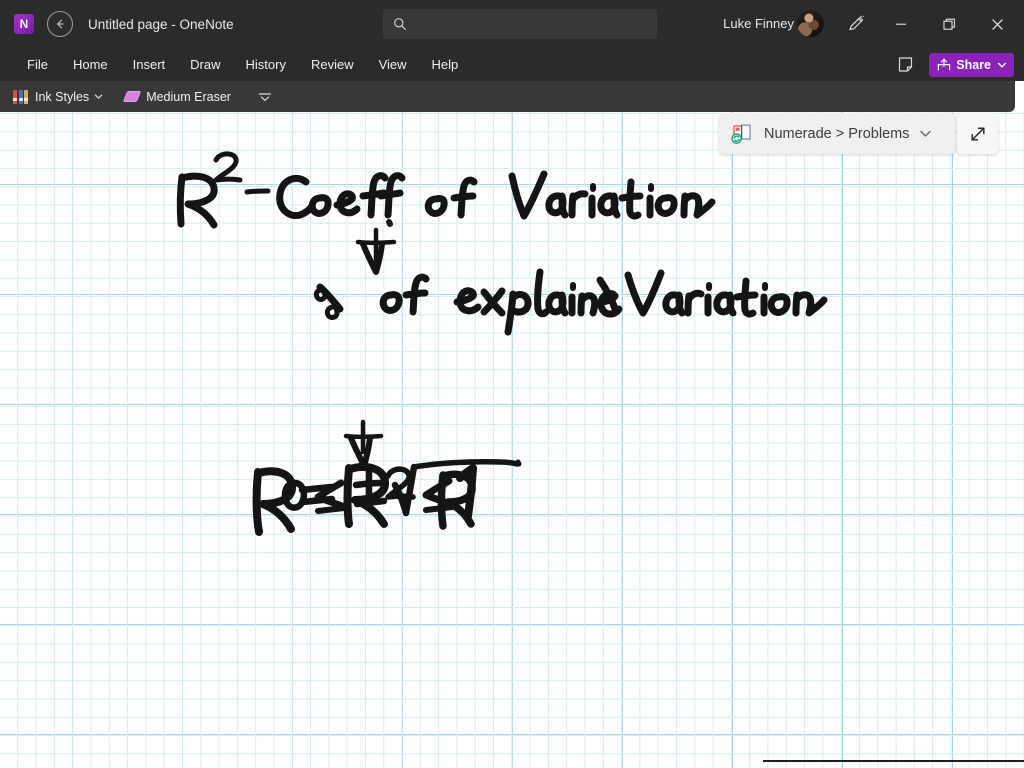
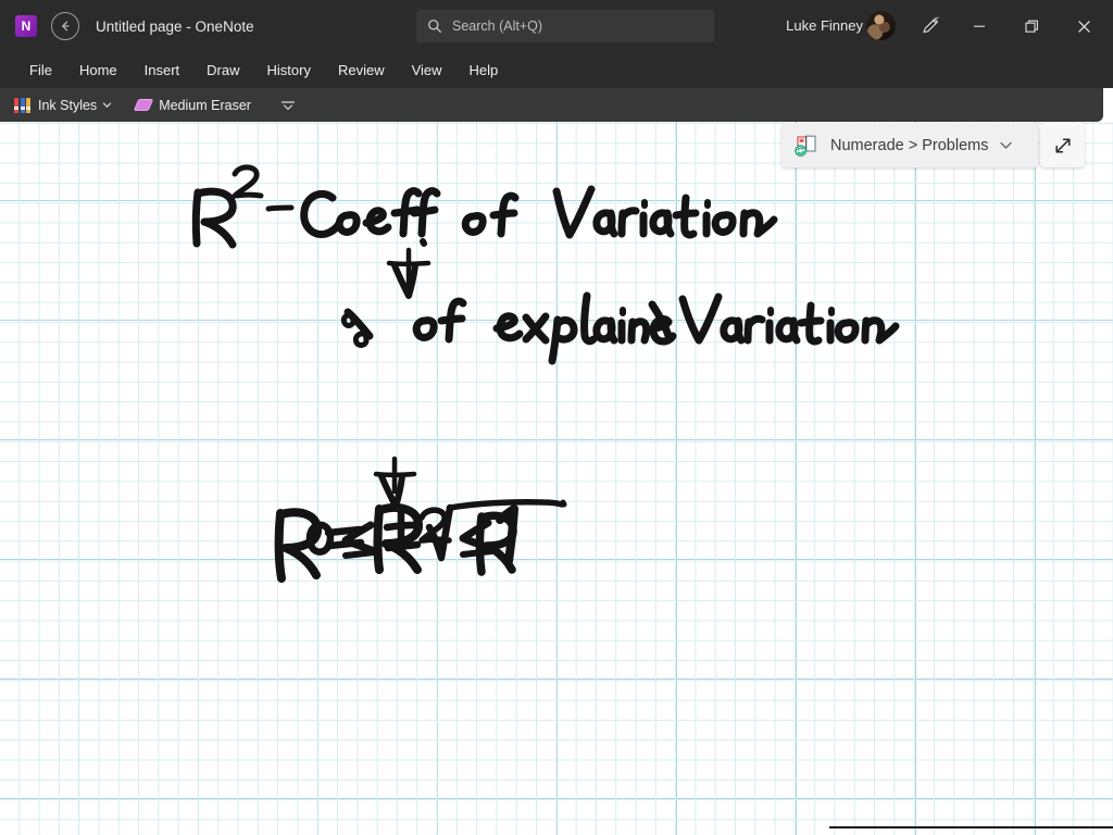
  N
  Untitled page - OneNote
+ Search (Alt+Q)
  Luke Finney
  File
  Home
  Insert
  Draw
  History
  Review
  View
  Help
- Share
  Ink Styles
  Medium Eraser
  Numerade > Problems
